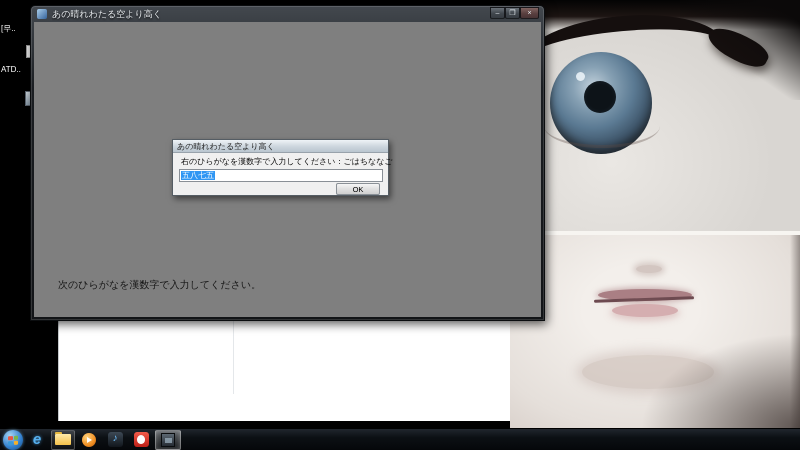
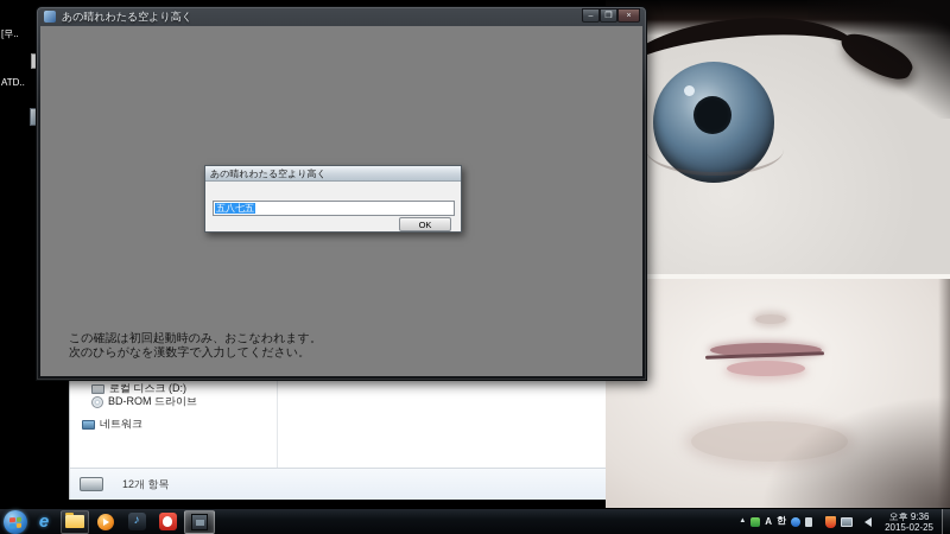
  [무..
  ATD..
+ 로컬 디스크 (D:)
+ BD-ROM 드라이브
+ 네트워크
+ 12개 항목
  あの晴れわたる空より高く
+ この確認は初回起動時のみ、おこなわれます。
  次のひらがなを漢数字で入力してください。
  あの晴れわたる空より高く
- 右のひらがなを漢数字で入力してください：ごはちななご
  五八七五
  OK
  e
  ♪
+ A
+ 한
+ 오후 9:36
+ 2015-02-25
